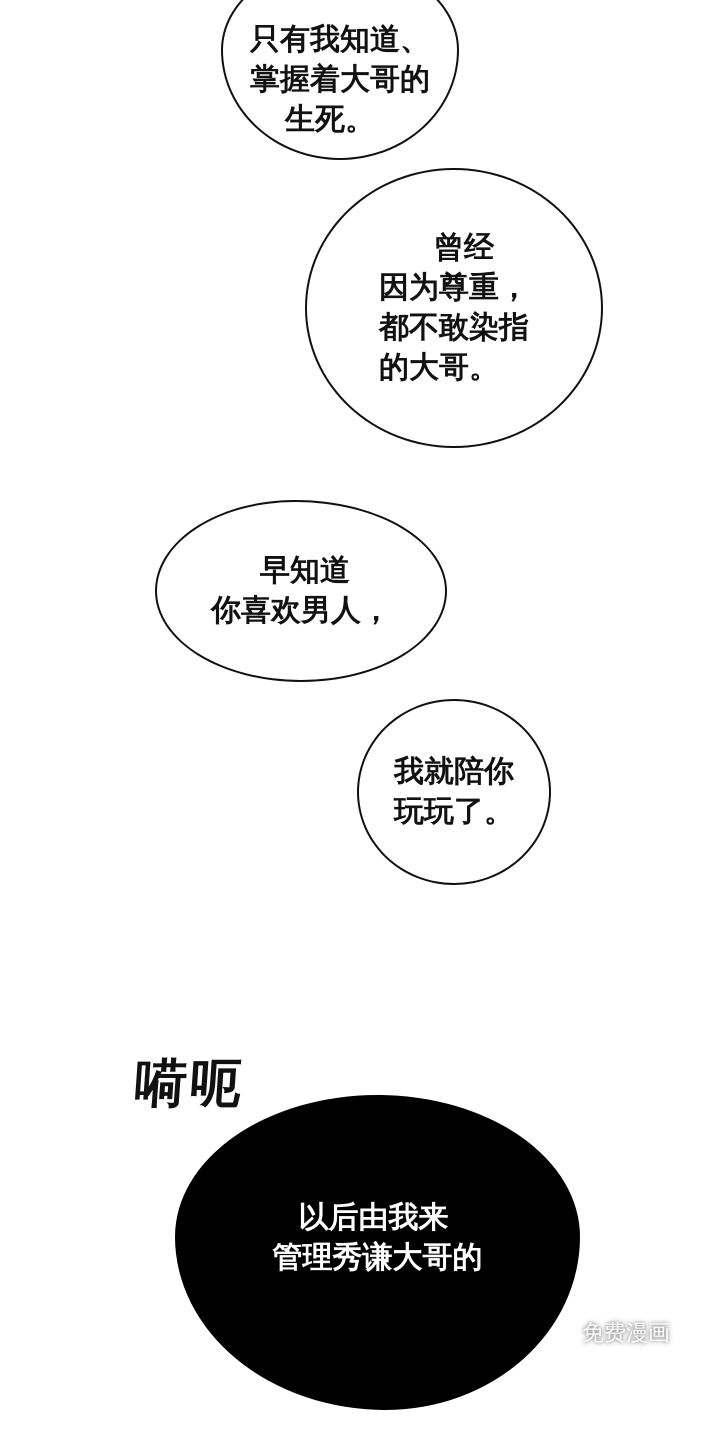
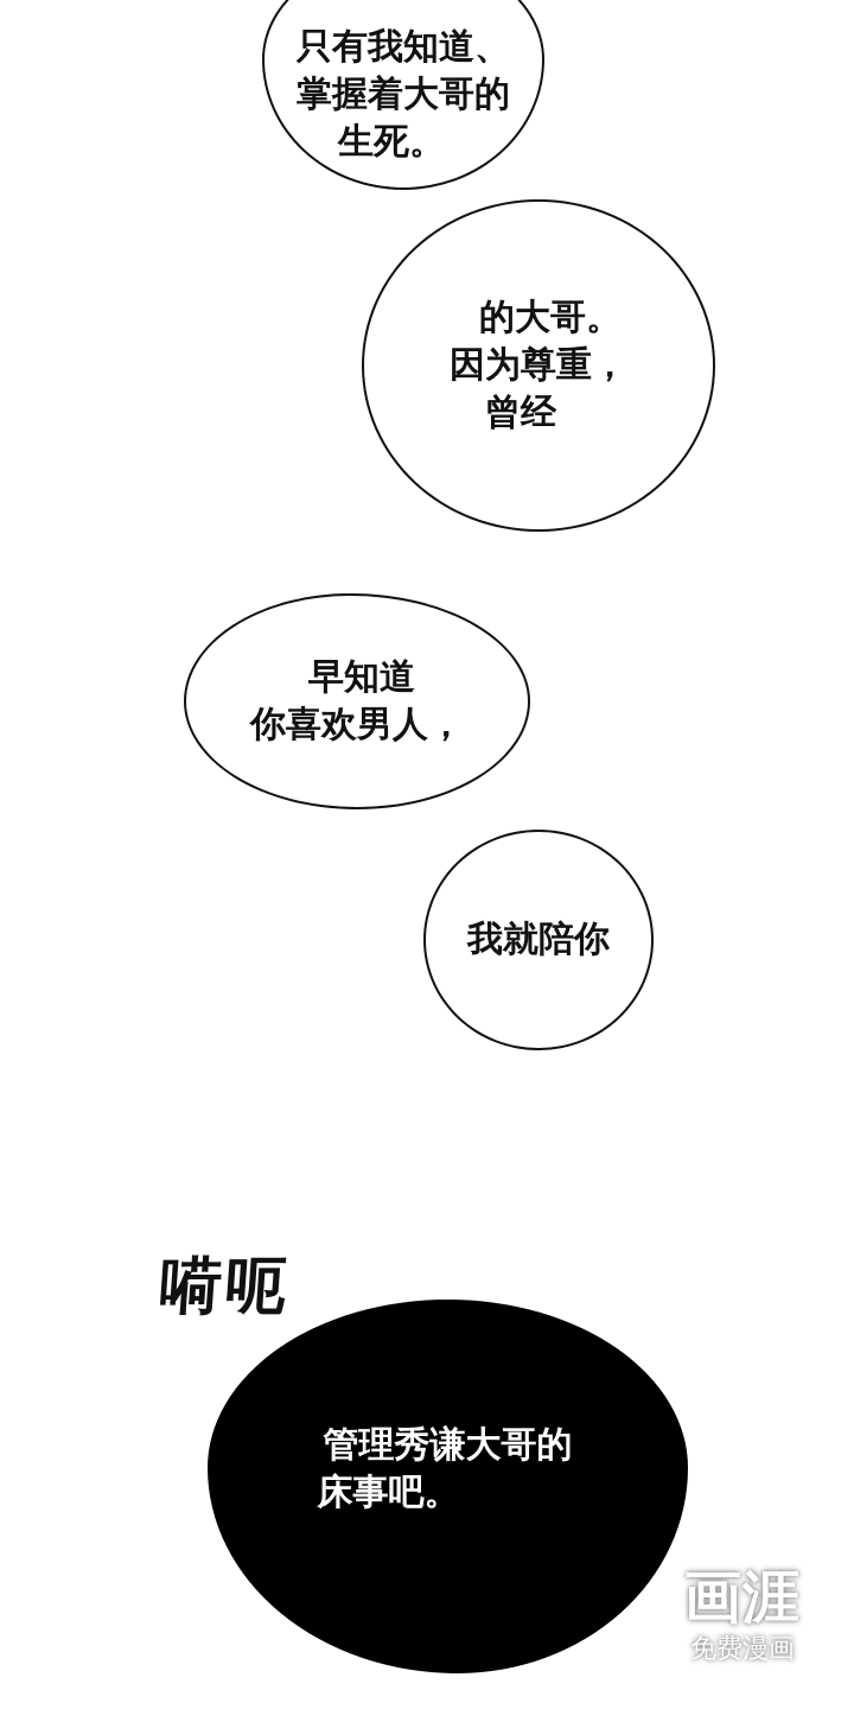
  只有我知道、
  掌握着大哥的
  生死。
- 曾经
+ 的大哥。
  因为尊重，
- 都不敢染指
- 的大哥。
+ 曾经
  早知道
  你喜欢男人，
  我就陪你
- 玩玩了。
- 以后由我来
  管理秀谦大哥的
+ 床事吧。
+ 画涯
  免费漫画
